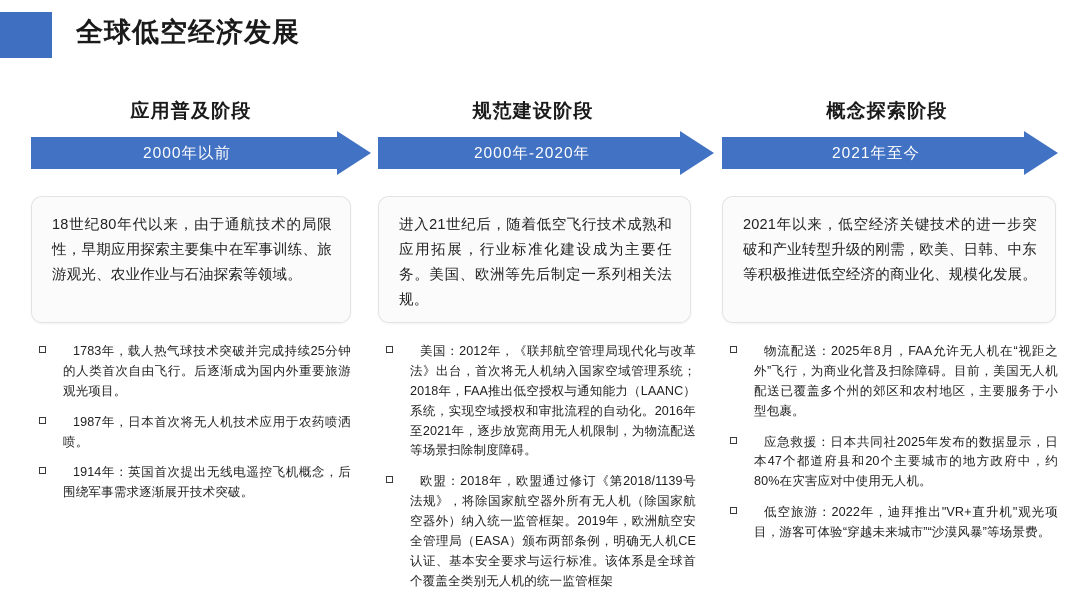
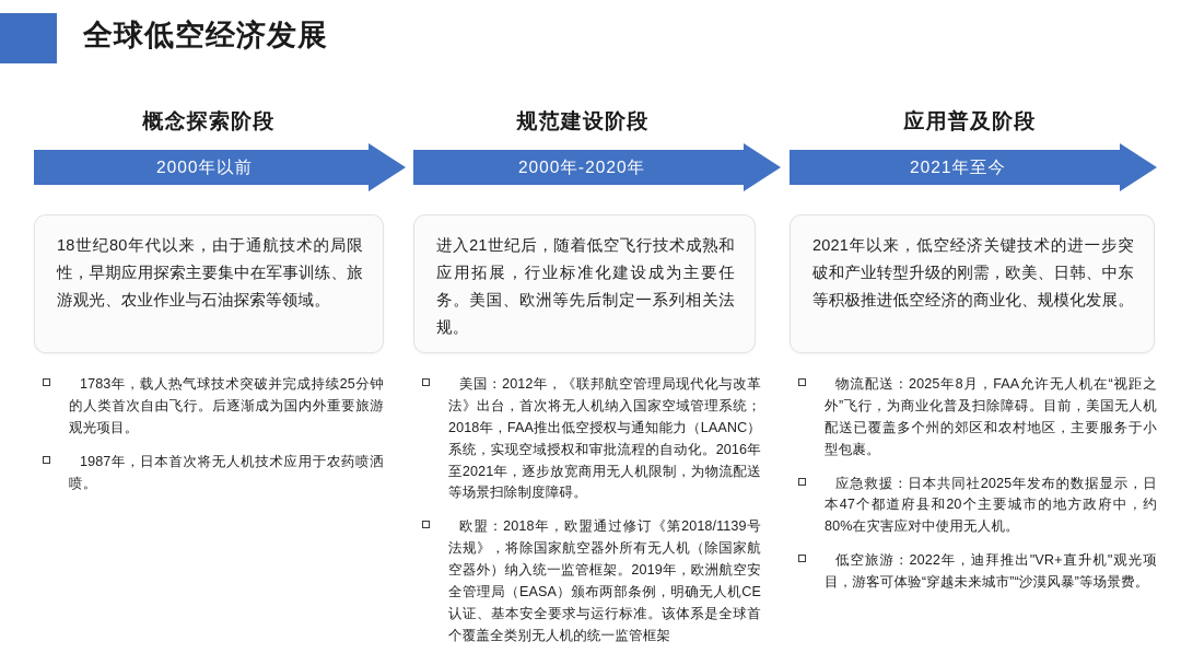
  全球低空经济发展
- 应用普及阶段
+ 概念探索阶段
  规范建设阶段
- 概念探索阶段
+ 应用普及阶段
  2000年以前
  2000年-2020年
  2021年至今
  18世纪80年代以来，由于通航技术的局限性，早期应用探索主要集中在军事训练、旅游观光、农业作业与石油探索等领域。
  进入21世纪后，随着低空飞行技术成熟和应用拓展，行业标准化建设成为主要任务。美国、欧洲等先后制定一系列相关法规。
  2021年以来，低空经济关键技术的进一步突破和产业转型升级的刚需，欧美、日韩、中东等积极推进低空经济的商业化、规模化发展。
  1783年，载人热气球技术突破并完成持续25分钟的人类首次自由飞行。后逐渐成为国内外重要旅游观光项目。
  1987年，日本首次将无人机技术应用于农药喷洒喷。
- 1914年：英国首次提出无线电遥控飞机概念，后围绕军事需求逐渐展开技术突破。
  美国：2012年，《联邦航空管理局现代化与改革法》出台，首次将无人机纳入国家空域管理系统；2018年，FAA推出低空授权与通知能力（LAANC）系统，实现空域授权和审批流程的自动化。2016年至2021年，逐步放宽商用无人机限制，为物流配送等场景扫除制度障碍。
  欧盟：2018年，欧盟通过修订《第2018/1139号法规》，将除国家航空器外所有无人机（除国家航空器外）纳入统一监管框架。2019年，欧洲航空安全管理局（EASA）颁布两部条例，明确无人机CE认证、基本安全要求与运行标准。该体系是全球首个覆盖全类别无人机的统一监管框架
  物流配送：2025年8月，FAA允许无人机在“视距之外”飞行，为商业化普及扫除障碍。目前，美国无人机配送已覆盖多个州的郊区和农村地区，主要服务于小型包裹。
  应急救援：日本共同社2025年发布的数据显示，日本47个都道府县和20个主要城市的地方政府中，约80%在灾害应对中使用无人机。
  低空旅游：2022年，迪拜推出"VR+直升机"观光项目，游客可体验“穿越未来城市”“沙漠风暴”等场景费。
